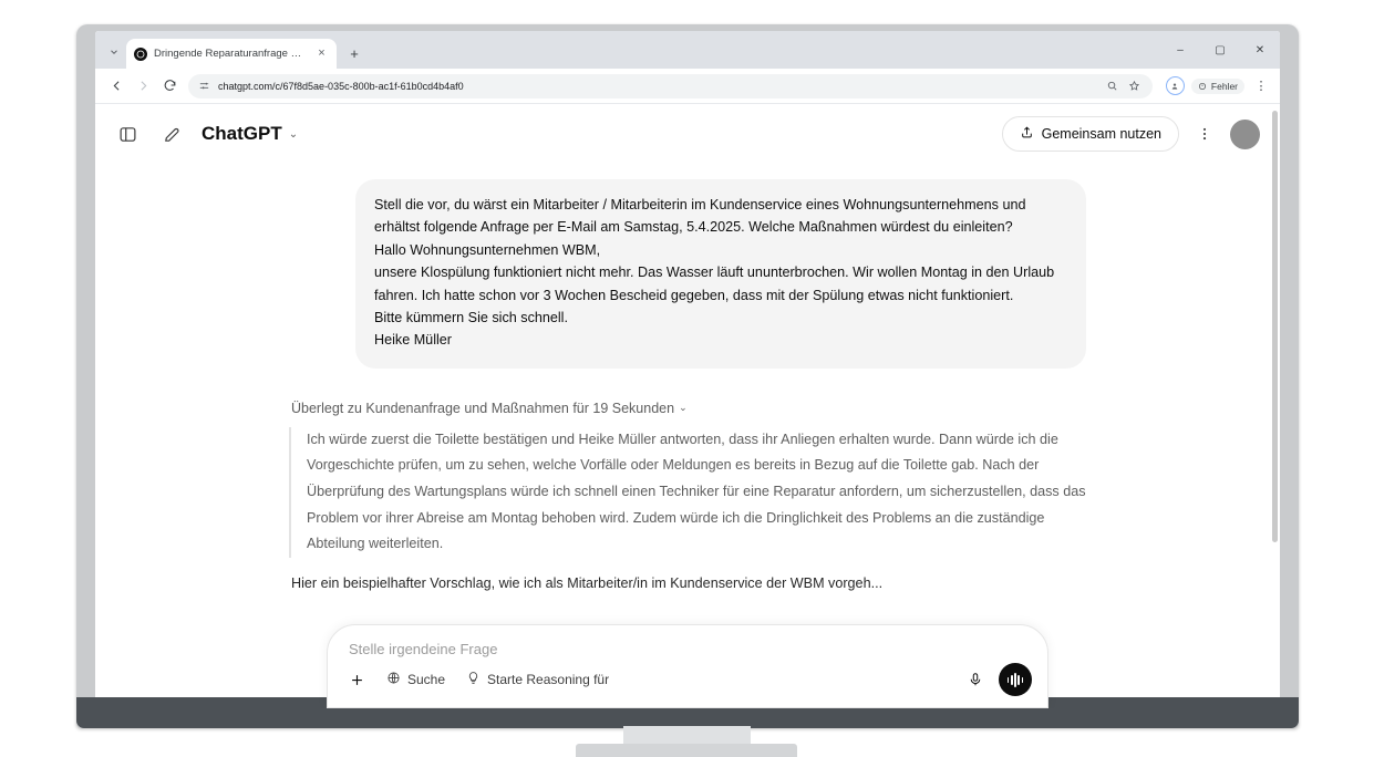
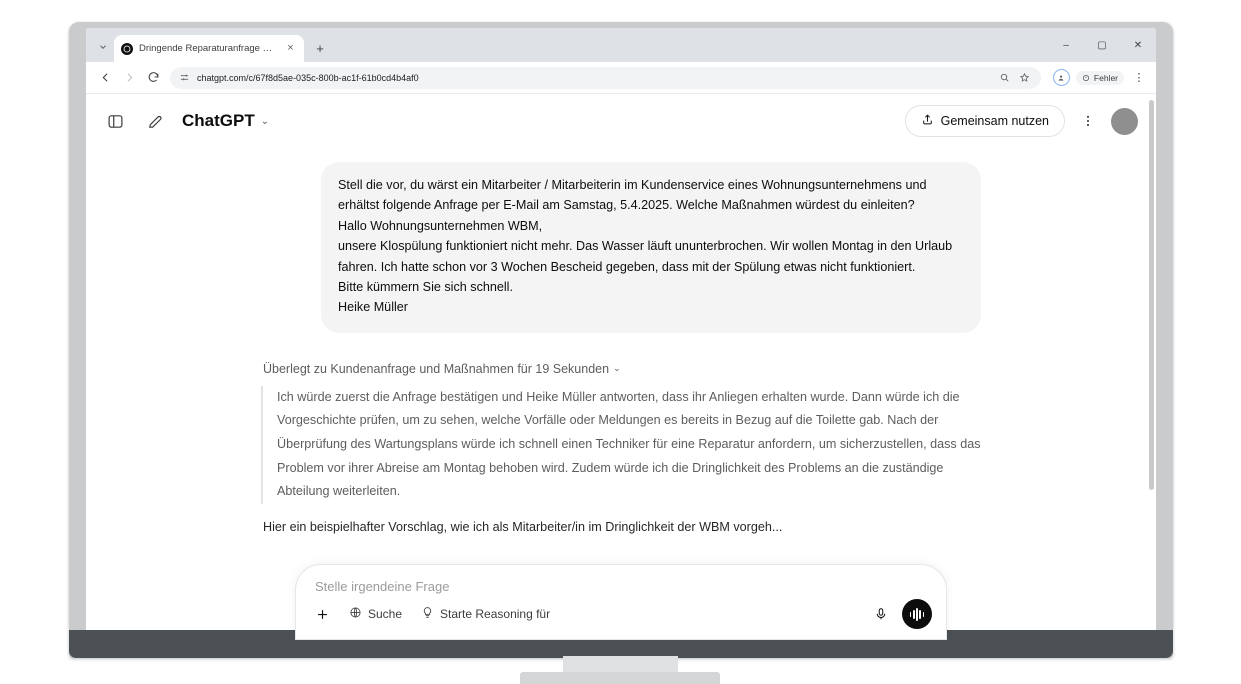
  Dringende Reparaturanfrage W...
  ×
  +
  –
  ▢
  ✕
  chatgpt.com/c/67f8d5ae-035c-800b-ac1f-61b0cd4b4af0
  Fehler
  ⋮
  ChatGPT
  ⌄
  Gemeinsam nutzen
  Stell die vor, du wärst ein Mitarbeiter / Mitarbeiterin im Kundenservice eines Wohnungsunternehmens und erhältst folgende Anfrage per E-Mail am Samstag, 5.4.2025. Welche Maßnahmen würdest du einleiten?
  Hallo Wohnungsunternehmen WBM,
  unsere Klospülung funktioniert nicht mehr. Das Wasser läuft ununterbrochen. Wir wollen Montag in den Urlaub fahren. Ich hatte schon vor 3 Wochen Bescheid gegeben, dass mit der Spülung etwas nicht funktioniert.
  Bitte kümmern Sie sich schnell.
  Heike Müller
  Überlegt zu Kundenanfrage und Maßnahmen für 19 Sekunden
  ⌄
- Ich würde zuerst die Toilette bestätigen und Heike Müller antworten, dass ihr Anliegen erhalten wurde. Dann würde ich die Vorgeschichte prüfen, um zu sehen, welche Vorfälle oder Meldungen es bereits in Bezug auf die Toilette gab. Nach der Überprüfung des Wartungsplans würde ich schnell einen Techniker für eine Reparatur anfordern, um sicherzustellen, dass das Problem vor ihrer Abreise am Montag behoben wird. Zudem würde ich die Dringlichkeit des Problems an die zuständige Abteilung weiterleiten.
+ Ich würde zuerst die Anfrage bestätigen und Heike Müller antworten, dass ihr Anliegen erhalten wurde. Dann würde ich die Vorgeschichte prüfen, um zu sehen, welche Vorfälle oder Meldungen es bereits in Bezug auf die Toilette gab. Nach der Überprüfung des Wartungsplans würde ich schnell einen Techniker für eine Reparatur anfordern, um sicherzustellen, dass das Problem vor ihrer Abreise am Montag behoben wird. Zudem würde ich die Dringlichkeit des Problems an die zuständige Abteilung weiterleiten.
- Hier ein beispielhafter Vorschlag, wie ich als Mitarbeiter/in im Kundenservice der WBM vorgeh...
+ Hier ein beispielhafter Vorschlag, wie ich als Mitarbeiter/in im Dringlichkeit der WBM vorgeh...
  Stelle irgendeine Frage
  Suche
  Starte Reasoning für
